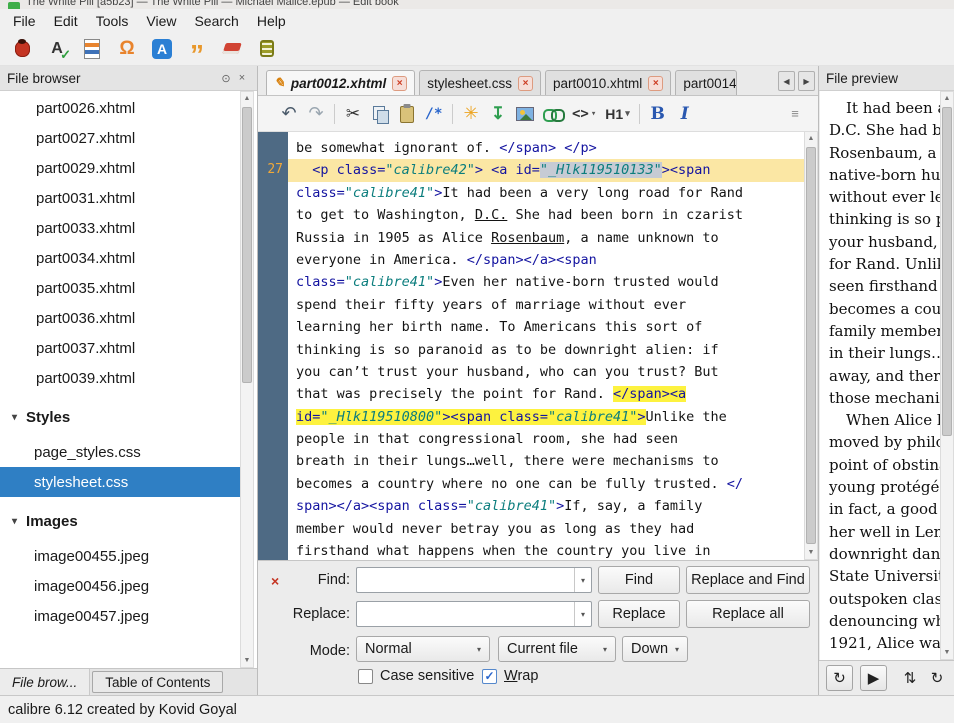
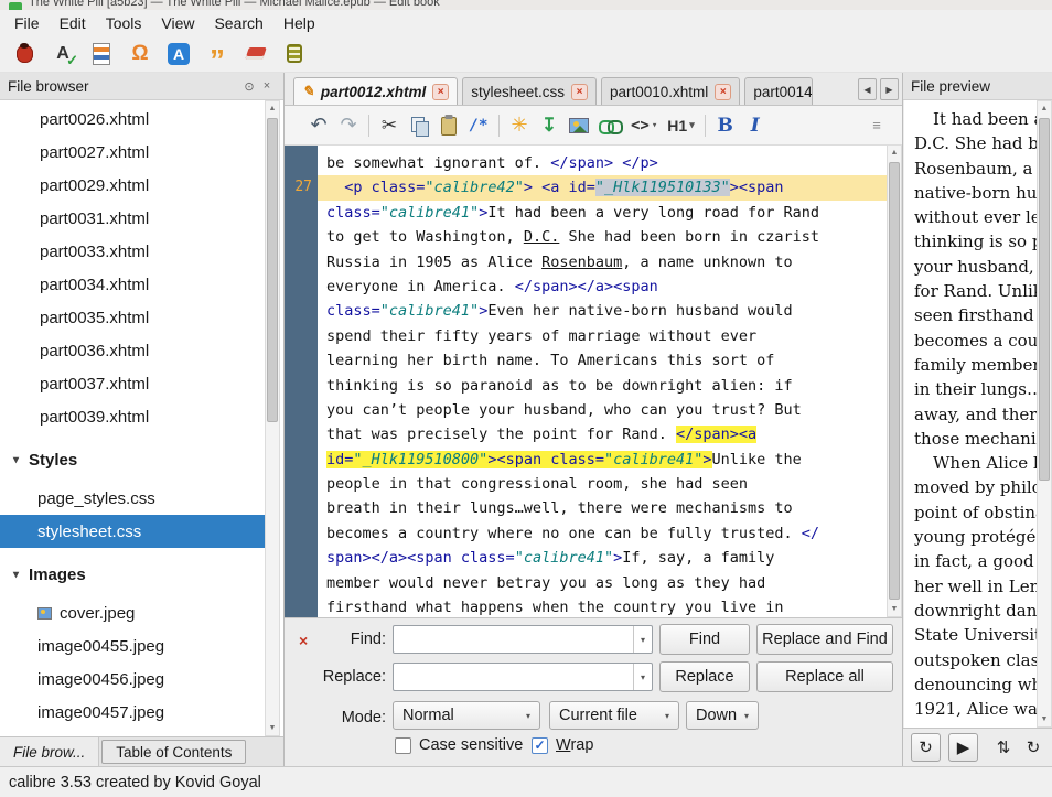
  The White Pill [a5b23] — The White Pill — Michael Malice.epub — Edit book
  File
  Edit
  Tools
  View
  Search
  Help
  Ω
  ”
  File browser
  ⊙
  ×
  part0026.xhtml
  part0027.xhtml
  part0029.xhtml
  part0031.xhtml
  part0033.xhtml
  part0034.xhtml
  part0035.xhtml
  part0036.xhtml
  part0037.xhtml
  part0039.xhtml
  ▾
  Styles
  page_styles.css
  stylesheet.css
  ▾
  Images
+ cover.jpeg
  image00455.jpeg
  image00456.jpeg
  image00457.jpeg
  File brow...
  Table of Contents
  ✎
  part0012.xhtml
  ×
  stylesheet.css
  ×
  part0010.xhtml
  ×
  ◀
  ▶
  ↶
  ↷
  ✂
  /*
  ✳
  ↧
  <>
  ▾
  H1
  ▾
  B
  I
  ≡
  27
  be somewhat ignorant of. </span> </p>
  <p class="calibre42"> <a id="_Hlk119510133"><span
  class="calibre41">It had been a very long road for Rand
  to get to Washington, D.C. She had been born in czarist
  Russia in 1905 as Alice Rosenbaum, a name unknown to
  everyone in America. </span></a><span
- class="calibre41">Even her native-born trusted would
+ class="calibre41">Even her native-born husband would
  spend their fifty years of marriage without ever
  learning her birth name. To Americans this sort of
  thinking is so paranoid as to be downright alien: if
- you can’t trust your husband, who can you trust? But
+ you can’t people your husband, who can you trust? But
  that was precisely the point for Rand. </span><a
  id="_Hlk119510800"><span class="calibre41">Unlike the
  people in that congressional room, she had seen
  breath in their lungs…well, there were mechanisms to
  becomes a country where no one can be fully trusted. </
  span></a><span class="calibre41">If, say, a family
  member would never betray you as long as they had
  firsthand what happens when the country you live in
  ×
  Find:
  ▾
  Find
  Replace and Find
  Replace:
  ▾
  Replace
  Replace all
  Mode:
  Normal
  ▾
  Current file
  ▾
  Down
  ▾
  Case sensitive
  ✓
  Wrap
  File preview
  It had been
  D.C. She had b
  Rosenbaum, a
  native-born hu
  without ever l
  thinking is so
  your husband,
  for Rand. Unli
  seen firsthand
  becomes a cou
  family membe
  in their lungs…
  away, and ther
  those mechani
  When Alice
  moved by phil
  point of obstin
  young protégé
  in fact, a good
  her well in Len
  downright dan
  State Universi
  outspoken clas
  denouncing w
  1921, Alice wa
  ↻
  ▶
  ⇅
  ↻
- calibre 6.12 created by Kovid Goyal
+ calibre 3.53 created by Kovid Goyal
